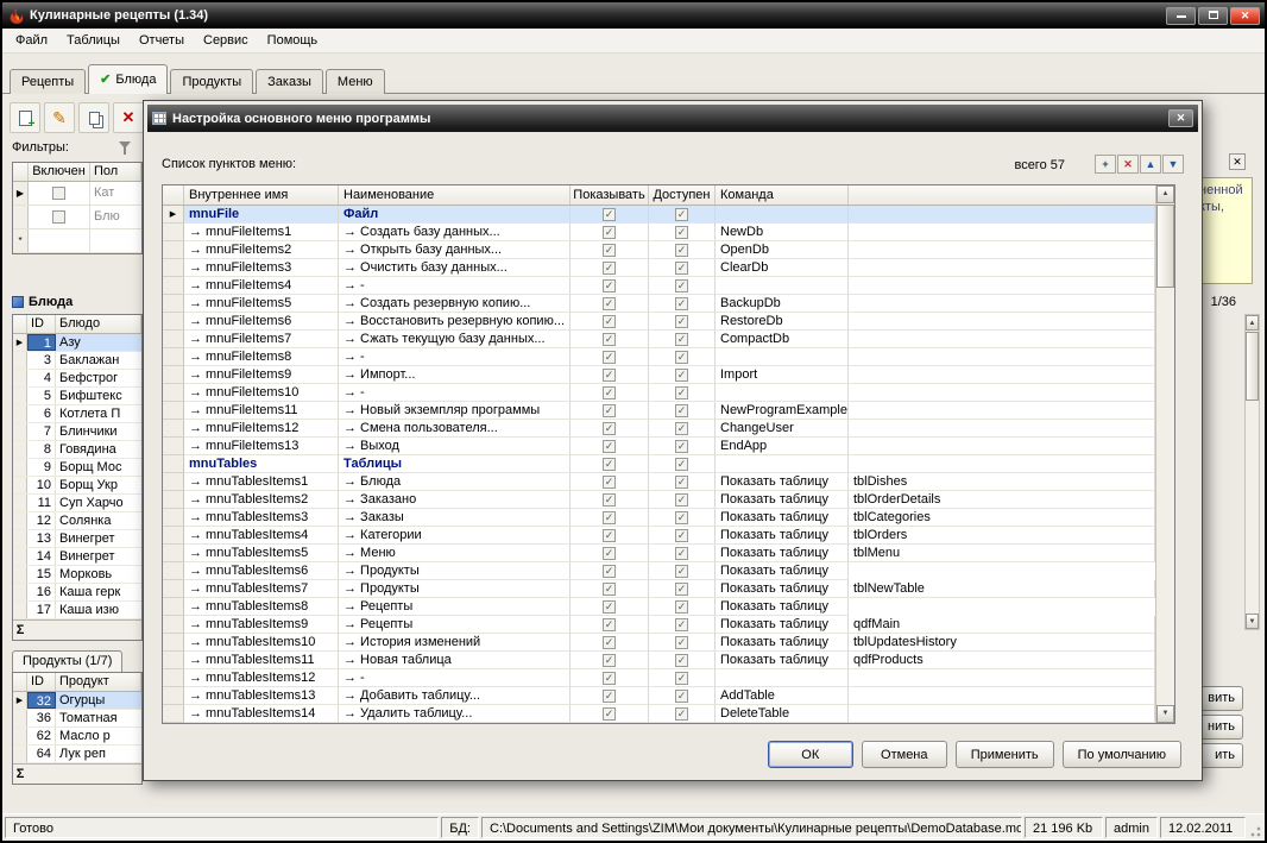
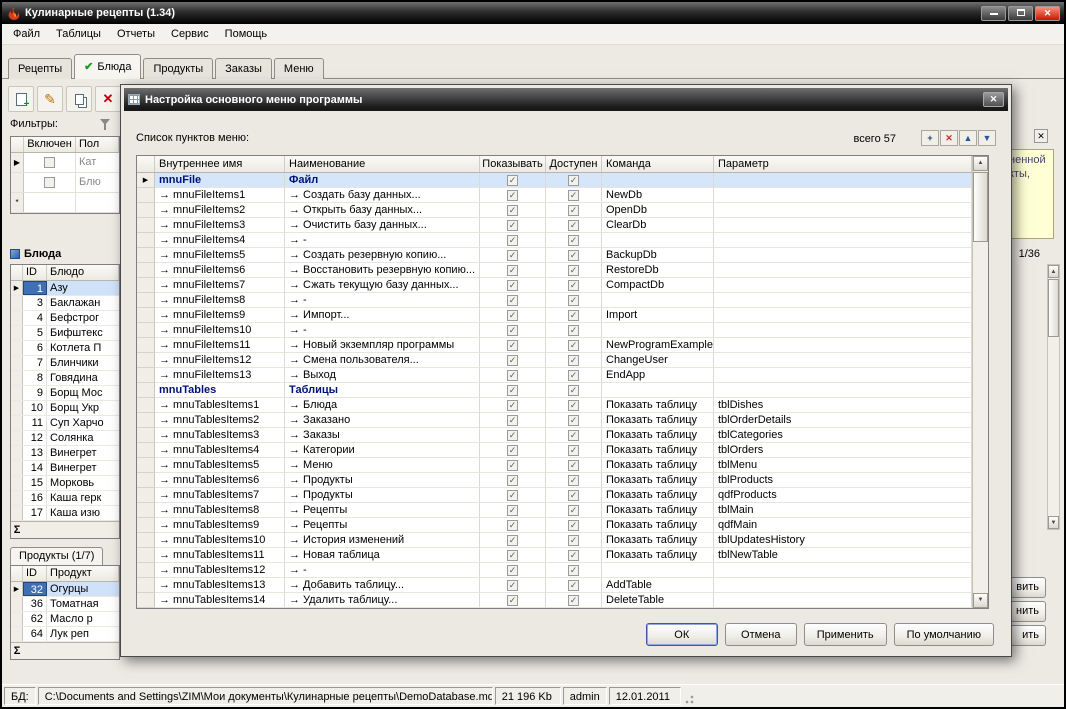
  Кулинарные рецепты (1.34)
  ✕
  Файл
  Таблицы
  Отчеты
  Сервис
  Помощь
  Рецепты
  ✔
  Блюда
  Продукты
  Заказы
  Меню
  ✎
  ✕
  Фильтры:
  Включен
  Пол
  ▶
  Кат
  Блю
  *
  Блюда
  ID
  Блюдо
  1
  Азу
  3
  Баклажан
  4
  Бефстрог
  5
  Бифштекс
  6
  Котлета П
  7
  Блинчики
  8
  Говядина
  9
  Борщ Мос
  10
  Борщ Укр
  11
  Суп Харчо
  12
  Солянка
  13
  Винегрет
  14
  Винегрет
  15
  Морковь
  16
  Каша герк
  17
  Каша изю
  Σ
  Продукты (1/7)
  ID
  Продукт
  32
  Огурцы
  36
  Томатная
  62
  Масло р
  64
  Лук реп
  Σ
  ✕
  ненной
  ты,
  1/36
  вить
  нить
  ить
- Готово
  БД:
  C:\Documents and Settings\ZIM\Мои документы\Кулинарные рецепты\DemoDatabase.md
  21 196 Kb
  admin
- 12.02.2011
+ 12.01.2011
  Настройка основного меню программы
  ✕
  Список пунктов меню:
  всего 57
  +
  ✕
  ▲
  ▼
  Внутреннее имя
  Наименование
  Показывать
  Доступен
  Команда
+ Параметр
  mnuFile
  Файл
  ✓
  ✓
  → mnuFileItems1
  → Создать базу данных...
  ✓
  ✓
  NewDb
  → mnuFileItems2
  → Открыть базу данных...
  ✓
  ✓
  OpenDb
  → mnuFileItems3
  → Очистить базу данных...
  ✓
  ✓
  ClearDb
  → mnuFileItems4
  → -
  ✓
  ✓
  → mnuFileItems5
  → Создать резервную копию...
  ✓
  ✓
  BackupDb
  → mnuFileItems6
  → Восстановить резервную копию...
  ✓
  ✓
  RestoreDb
  → mnuFileItems7
  → Сжать текущую базу данных...
  ✓
  ✓
  CompactDb
  → mnuFileItems8
  → -
  ✓
  ✓
  → mnuFileItems9
  → Импорт...
  ✓
  ✓
  Import
  → mnuFileItems10
  → -
  ✓
  ✓
  → mnuFileItems11
  → Новый экземпляр программы
  ✓
  ✓
  NewProgramExample
  → mnuFileItems12
  → Смена пользователя...
  ✓
  ✓
  ChangeUser
  → mnuFileItems13
  → Выход
  ✓
  ✓
  EndApp
  mnuTables
  Таблицы
  ✓
  ✓
  → mnuTablesItems1
  → Блюда
  ✓
  ✓
  Показать таблицу
  tblDishes
  → mnuTablesItems2
  → Заказано
  ✓
  ✓
  Показать таблицу
  tblOrderDetails
  → mnuTablesItems3
  → Заказы
  ✓
  ✓
  Показать таблицу
  tblCategories
  → mnuTablesItems4
  → Категории
  ✓
  ✓
  Показать таблицу
  tblOrders
  → mnuTablesItems5
  → Меню
  ✓
  ✓
  Показать таблицу
  tblMenu
  → mnuTablesItems6
  → Продукты
  ✓
  ✓
  Показать таблицу
+ tblProducts
  → mnuTablesItems7
  → Продукты
  ✓
  ✓
  Показать таблицу
- tblNewTable
+ qdfProducts
  → mnuTablesItems8
  → Рецепты
  ✓
  ✓
  Показать таблицу
+ tblMain
  → mnuTablesItems9
  → Рецепты
  ✓
  ✓
  Показать таблицу
  qdfMain
  → mnuTablesItems10
  → История изменений
  ✓
  ✓
  Показать таблицу
  tblUpdatesHistory
  → mnuTablesItems11
  → Новая таблица
  ✓
  ✓
  Показать таблицу
- qdfProducts
+ tblNewTable
  → mnuTablesItems12
  → -
  ✓
  ✓
  → mnuTablesItems13
  → Добавить таблицу...
  ✓
  ✓
  AddTable
  → mnuTablesItems14
  → Удалить таблицу...
  ✓
  ✓
  DeleteTable
  ОК
  Отмена
  Применить
  По умолчанию
